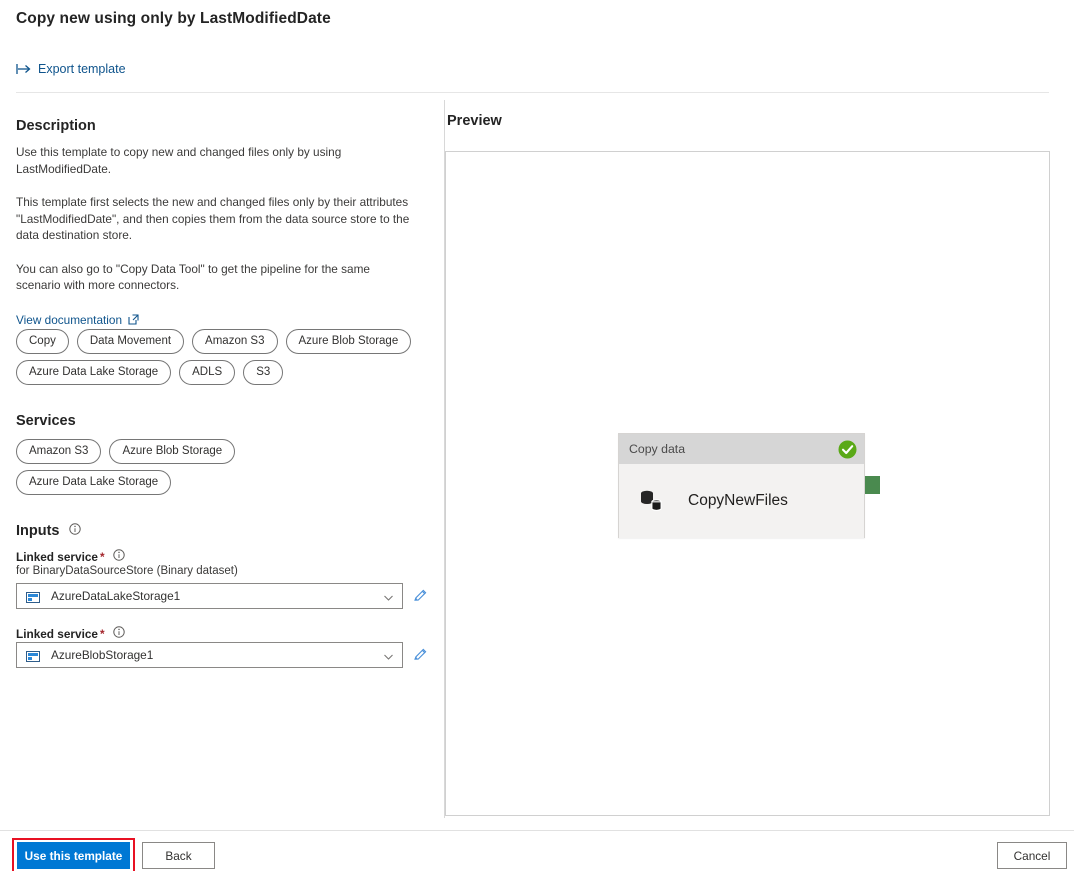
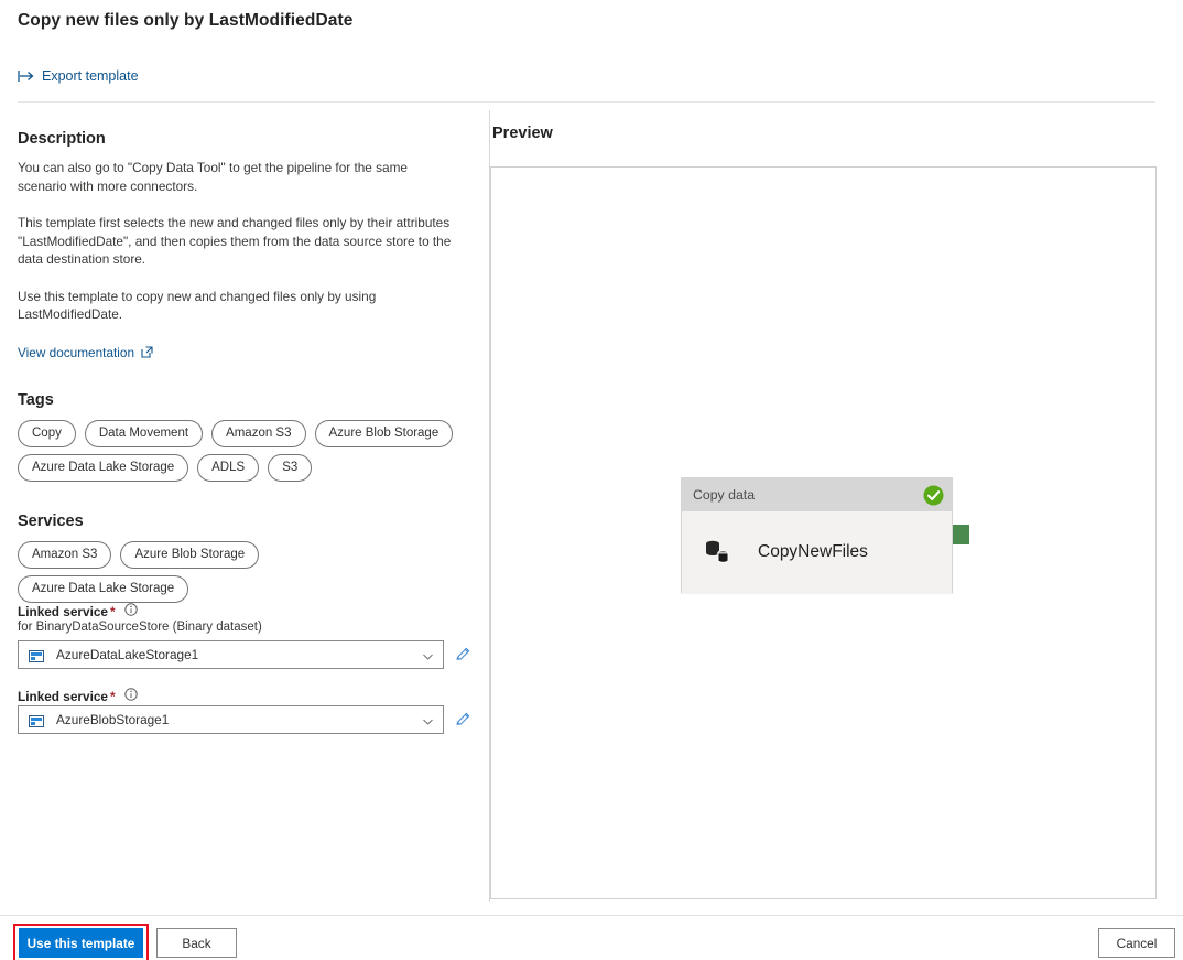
- Copy new using only by LastModifiedDate
+ Copy new files only by LastModifiedDate
  Export template
  Description
- Use this template to copy new and changed files only by using LastModifiedDate.
+ You can also go to "Copy Data Tool" to get the pipeline for the same scenario with more connectors.
  This template first selects the new and changed files only by their attributes "LastModifiedDate", and then copies them from the data source store to the data destination store.
- You can also go to "Copy Data Tool" to get the pipeline for the same scenario with more connectors.
+ Use this template to copy new and changed files only by using LastModifiedDate.
  View documentation
+ Tags
  Copy
  Data Movement
  Amazon S3
  Azure Blob Storage
  Azure Data Lake Storage
  ADLS
  S3
  Services
  Amazon S3
  Azure Blob Storage
  Azure Data Lake Storage
- Inputs
  Linked service *
  for BinaryDataSourceStore (Binary dataset)
  AzureDataLakeStorage1
  Linked service *
  AzureBlobStorage1
  Preview
  Copy data
  CopyNewFiles
  Use this template
  Back
  Cancel
